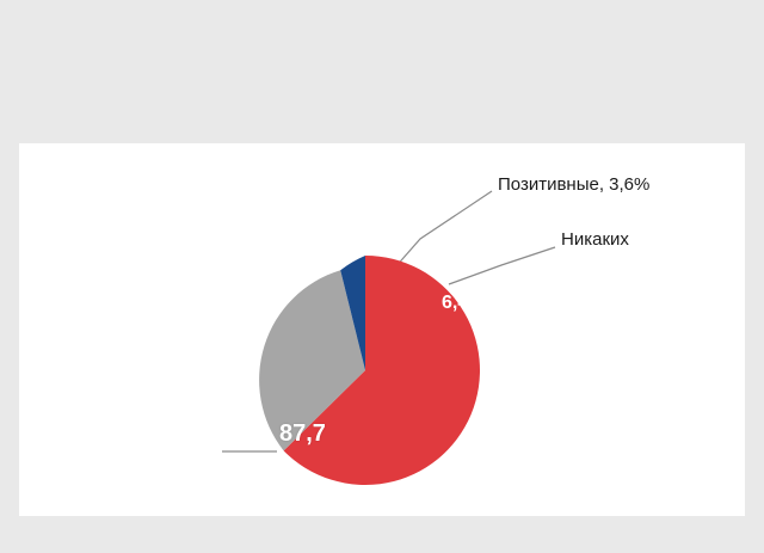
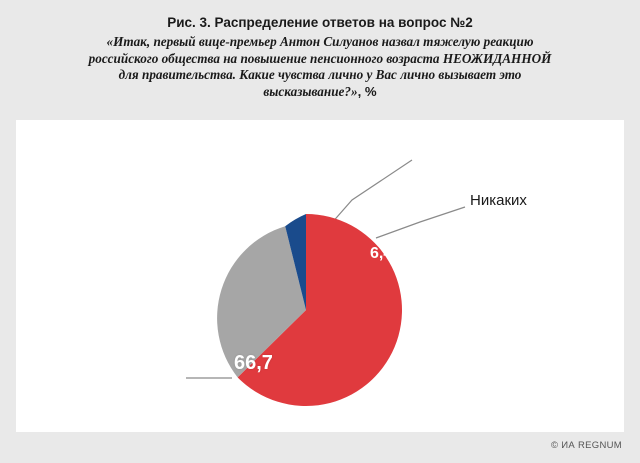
+ Рис. 3. Распределение ответов на вопрос №2
+ «Итак, первый вице-премьер Антон Силуанов назвал тяжелую реакцию
+ российского общества на повышение пенсионного возраста НЕОЖИДАННОЙ
+ для правительства. Какие чувства лично у Вас лично вызывает это
+ высказывание?», %
- 87,7
+ 66,7
  6,4
- Позитивные, 3,6%
  Никаких
+ © ИА REGNUM
